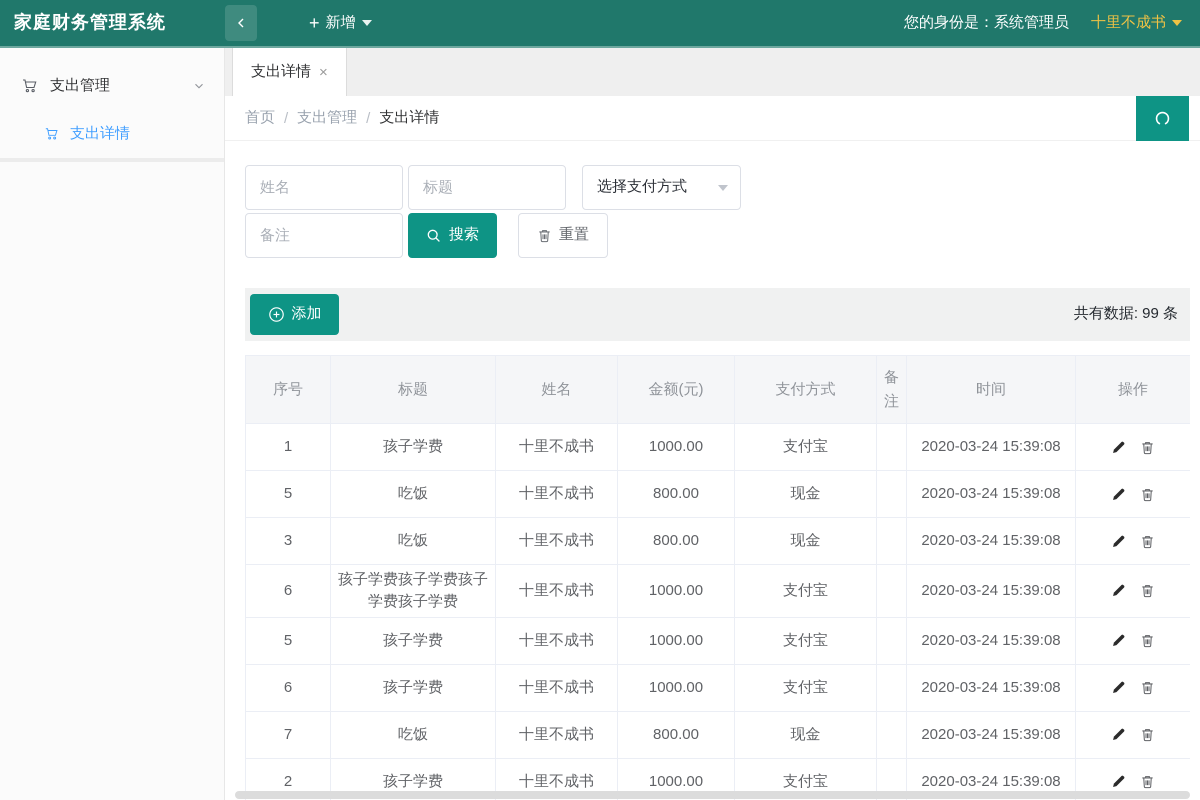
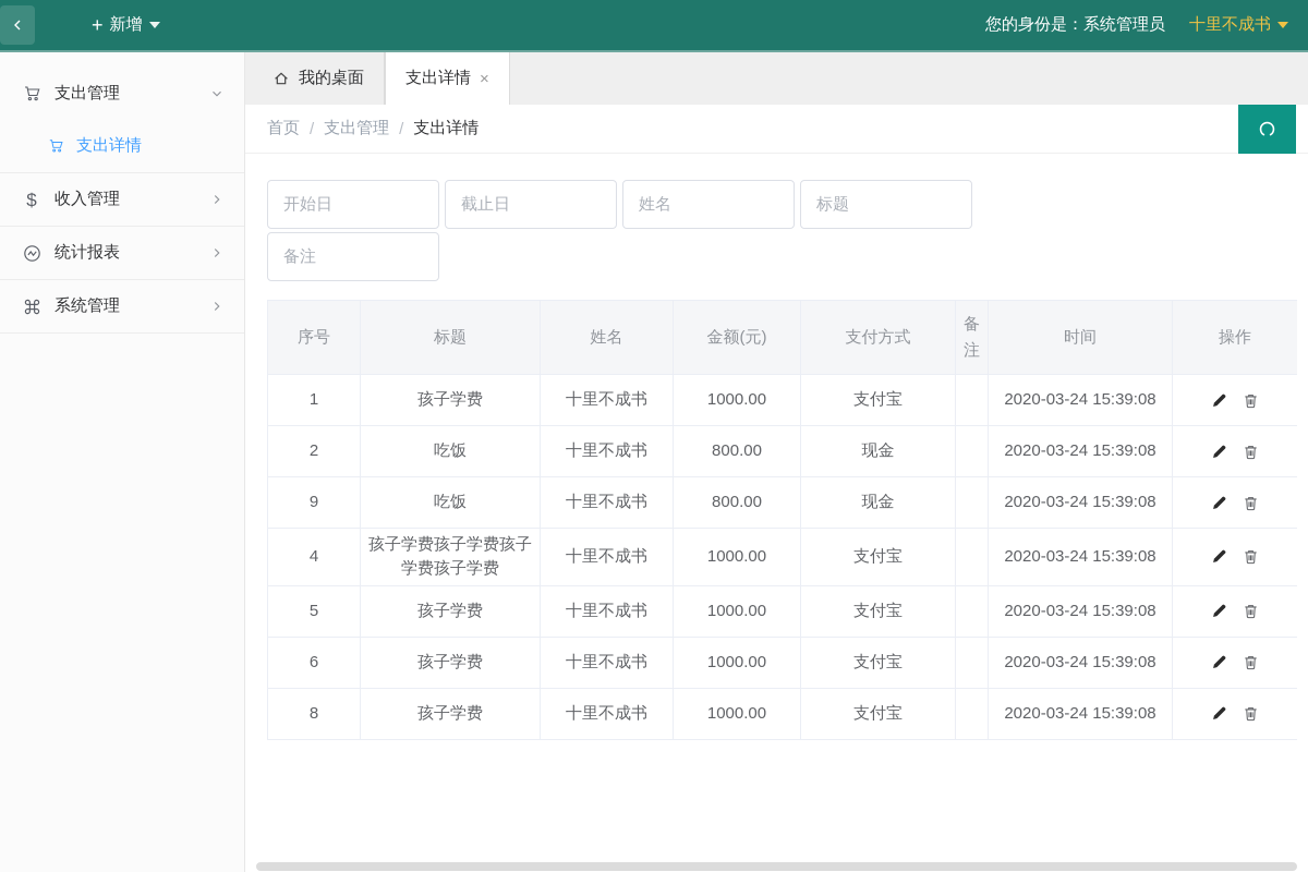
- 家庭财务管理系统
  +
  新增
  您的身份是：系统管理员
  十里不成书
  支出管理
  支出详情
+ $
+ 收入管理
+ 统计报表
+ 系统管理
+ 我的桌面
  支出详情
  ×
  首页
  /
  支出管理
  /
  支出详情
+ 开始日
+ 截止日
  姓名
  标题
- 选择支付方式
  备注
- 搜索
- 重置
- 添加
- 共有数据: 99 条
  序号	标题	姓名	金额(元)	支付方式	备注	时间	操作
  1	孩子学费	十里不成书	1000.00	支付宝		2020-03-24 15:39:08
- 5	吃饭	十里不成书	800.00	现金		2020-03-24 15:39:08
+ 2	吃饭	十里不成书	800.00	现金		2020-03-24 15:39:08
- 3	吃饭	十里不成书	800.00	现金		2020-03-24 15:39:08
+ 9	吃饭	十里不成书	800.00	现金		2020-03-24 15:39:08
- 6	孩子学费孩子学费孩子学费孩子学费	十里不成书	1000.00	支付宝		2020-03-24 15:39:08
+ 4	孩子学费孩子学费孩子学费孩子学费	十里不成书	1000.00	支付宝		2020-03-24 15:39:08
  5	孩子学费	十里不成书	1000.00	支付宝		2020-03-24 15:39:08
  6	孩子学费	十里不成书	1000.00	支付宝		2020-03-24 15:39:08
- 7	吃饭	十里不成书	800.00	现金		2020-03-24 15:39:08
- 2	孩子学费	十里不成书	1000.00	支付宝		2020-03-24 15:39:08
+ 8	孩子学费	十里不成书	1000.00	支付宝		2020-03-24 15:39:08
